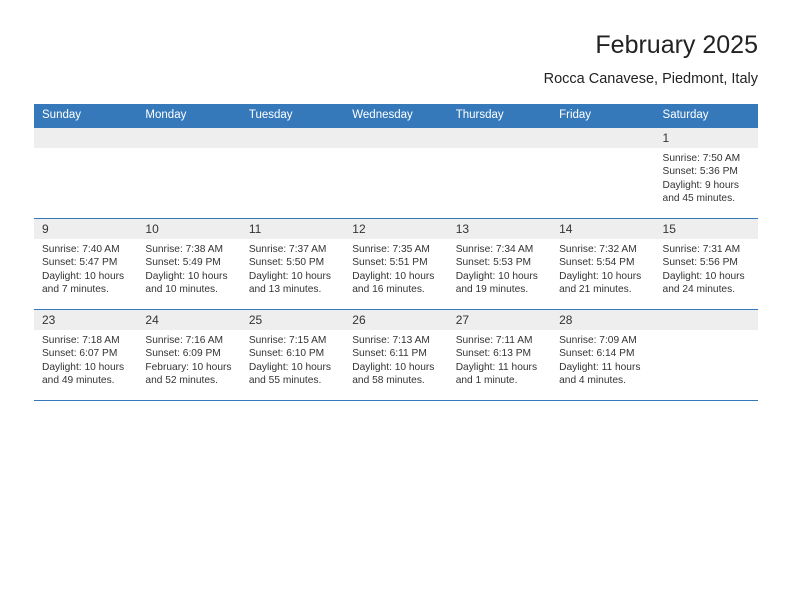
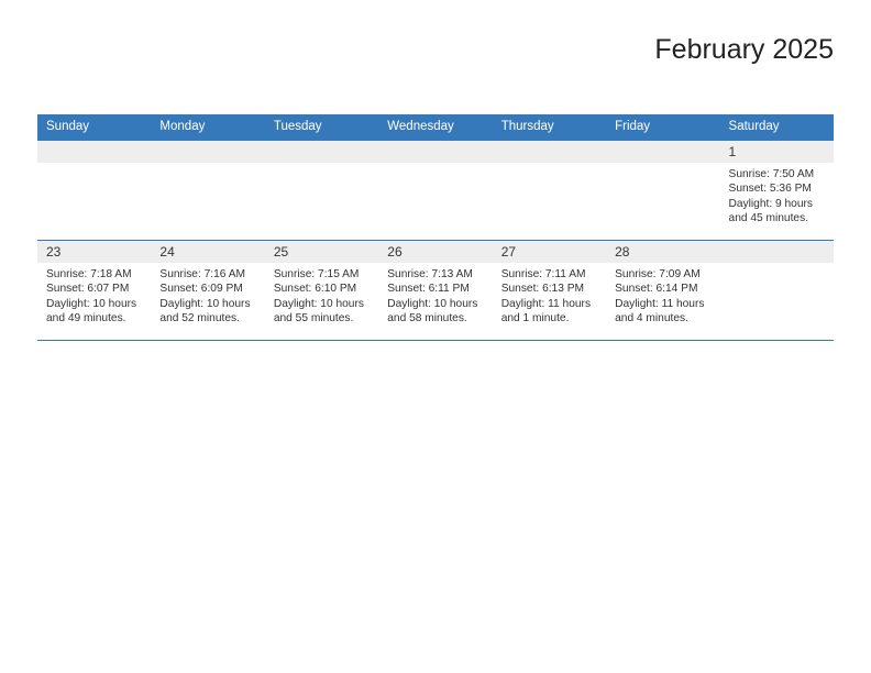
  February 2025
- Rocca Canavese, Piedmont, Italy
  Sunday	Monday	Tuesday	Wednesday	Thursday	Friday	Saturday
  						1Sunrise: 7:50 AMSunset: 5:36 PMDaylight: 9 hours and 45 minutes.
- 9Sunrise: 7:40 AMSunset: 5:47 PMDaylight: 10 hours and 7 minutes.	10Sunrise: 7:38 AMSunset: 5:49 PMDaylight: 10 hours and 10 minutes.	11Sunrise: 7:37 AMSunset: 5:50 PMDaylight: 10 hours and 13 minutes.	12Sunrise: 7:35 AMSunset: 5:51 PMDaylight: 10 hours and 16 minutes.	13Sunrise: 7:34 AMSunset: 5:53 PMDaylight: 10 hours and 19 minutes.	14Sunrise: 7:32 AMSunset: 5:54 PMDaylight: 10 hours and 21 minutes.	15Sunrise: 7:31 AMSunset: 5:56 PMDaylight: 10 hours and 24 minutes.
- 23Sunrise: 7:18 AMSunset: 6:07 PMDaylight: 10 hours and 49 minutes.	24Sunrise: 7:16 AMSunset: 6:09 PMFebruary: 10 hours and 52 minutes.	25Sunrise: 7:15 AMSunset: 6:10 PMDaylight: 10 hours and 55 minutes.	26Sunrise: 7:13 AMSunset: 6:11 PMDaylight: 10 hours and 58 minutes.	27Sunrise: 7:11 AMSunset: 6:13 PMDaylight: 11 hours and 1 minute.	28Sunrise: 7:09 AMSunset: 6:14 PMDaylight: 11 hours and 4 minutes.
+ 23Sunrise: 7:18 AMSunset: 6:07 PMDaylight: 10 hours and 49 minutes.	24Sunrise: 7:16 AMSunset: 6:09 PMDaylight: 10 hours and 52 minutes.	25Sunrise: 7:15 AMSunset: 6:10 PMDaylight: 10 hours and 55 minutes.	26Sunrise: 7:13 AMSunset: 6:11 PMDaylight: 10 hours and 58 minutes.	27Sunrise: 7:11 AMSunset: 6:13 PMDaylight: 11 hours and 1 minute.	28Sunrise: 7:09 AMSunset: 6:14 PMDaylight: 11 hours and 4 minutes.
